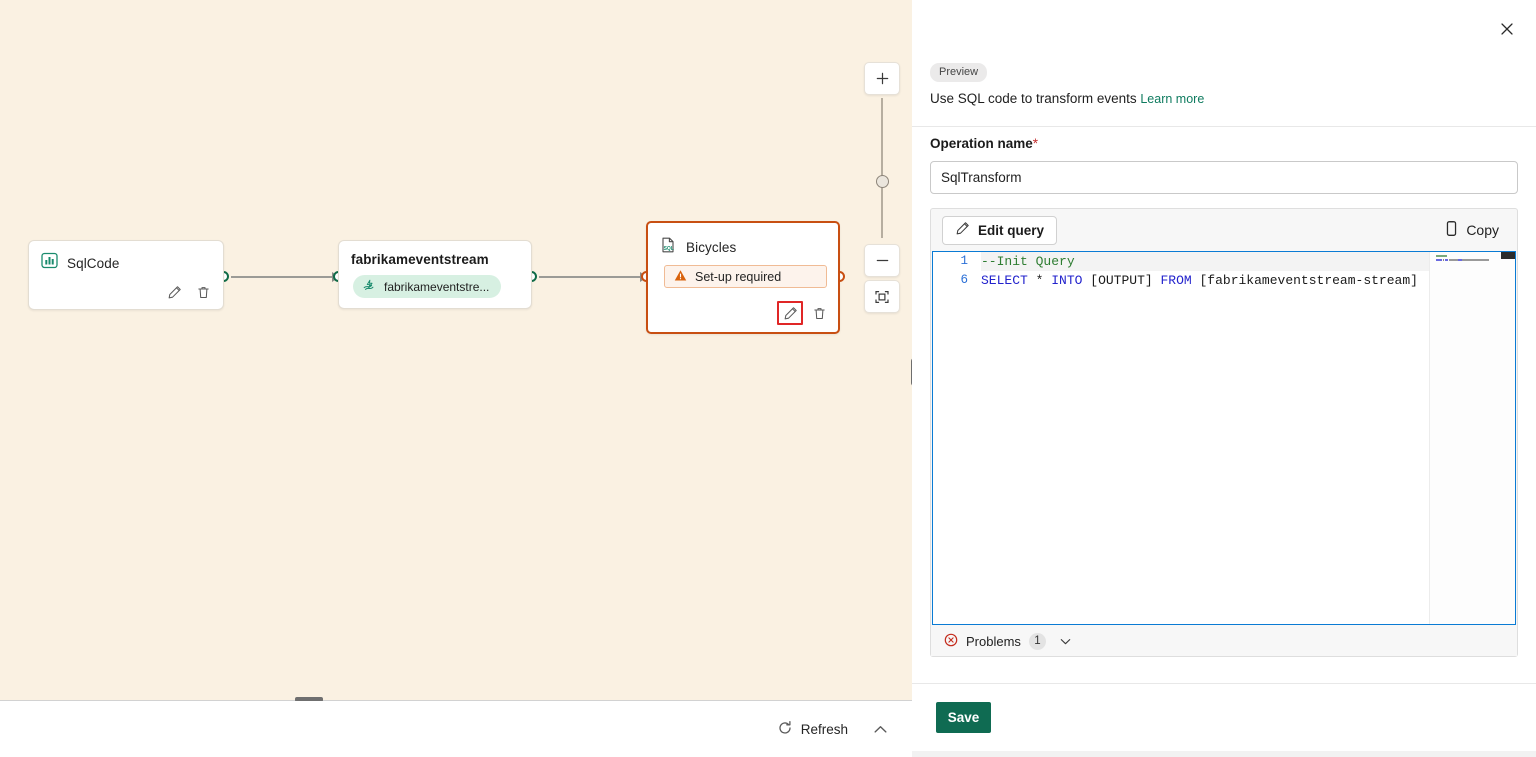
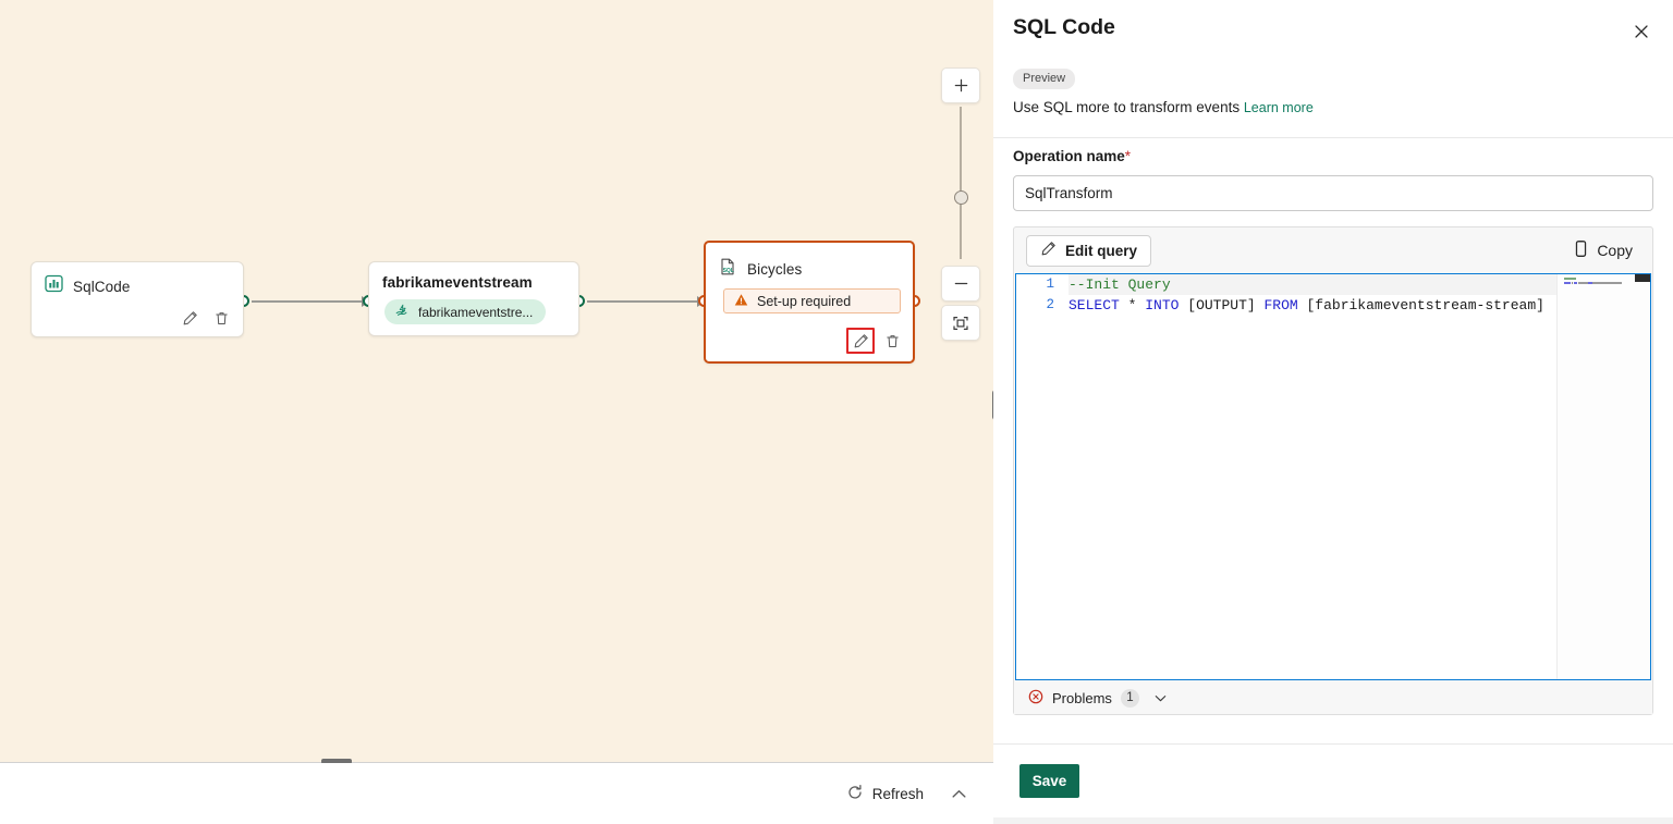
  SqlCode
  fabrikameventstream
  fabrikameventstre...
  Bicycles
  Set-up required
  Refresh
+ SQL Code
  Preview
- Use SQL code to transform events Learn more
+ Use SQL more to transform events Learn more
  Operation name*
  SqlTransform
  Edit query
  Copy
  1
- 6
+ 2
  --Init Query
  SELECT * INTO [OUTPUT] FROM [fabrikameventstream-stream]
  Problems
  1
  Save
